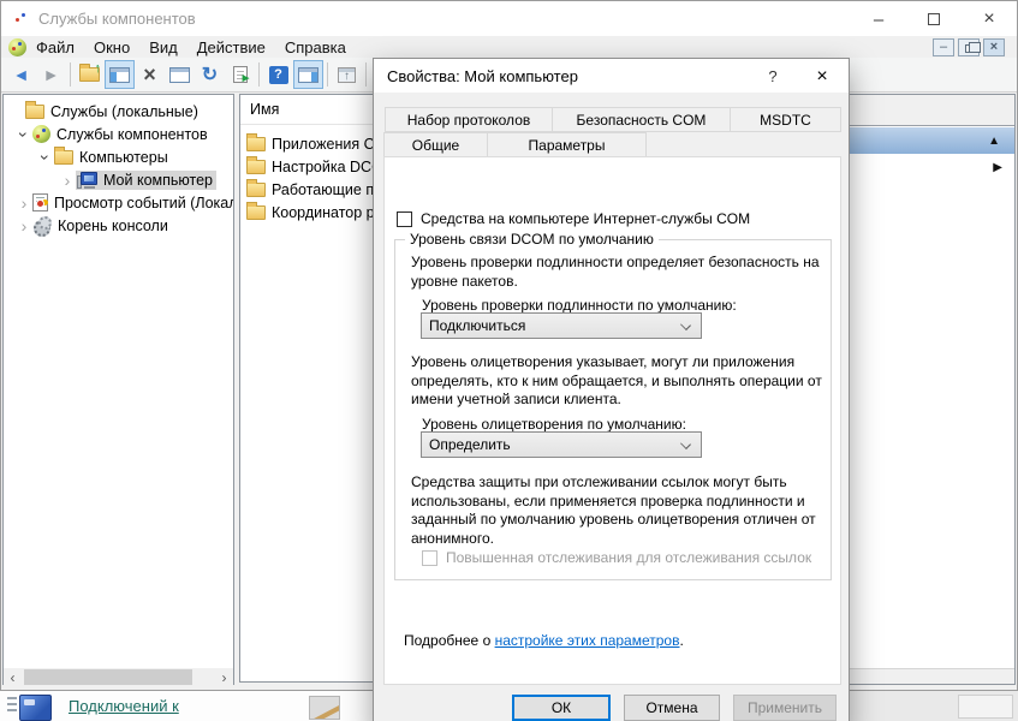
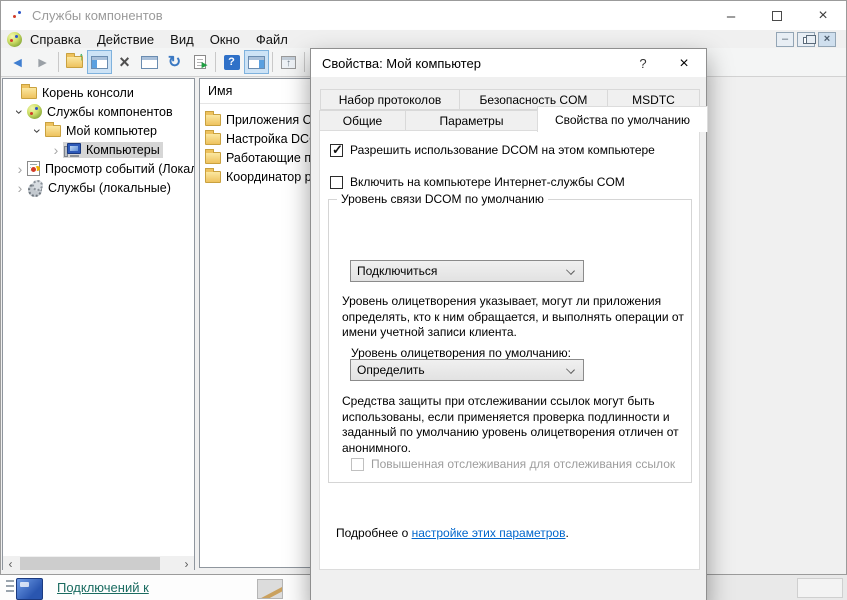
  Службы компонентов
  –
  ×
- Файл
+ Справка
- Окно
+ Действие
  Вид
- Действие
+ Окно
- Справка
+ Файл
  –
  ×
  ◄
  ►
  ↑
  ×
  ↻
  ►
  ?
  ↑
- Службы (локальные)
+ Корень консоли
  Службы компонентов
- Компьютеры
+ Мой компьютер
  ›
- Мой компьютер
+ Компьютеры
  ›
  Просмотр событий (Локал
  ›
- Корень консоли
+ Службы (локальные)
  ‹
  ›
  Имя
  Приложения C
  Настройка DC
  Работающие п
  Координатор р
- ▲
- ▶
  Подключений к
  Свойства: Мой компьютер
  ?
  ×
  Набор протоколов
  Безопасность COM
  MSDTC
  Общие
  Параметры
+ Свойства по умолчанию
+ ✓
+ Разрешить использование DCOM на этом компьютере
- Средства на компьютере Интернет-службы COM
+ Включить на компьютере Интернет-службы COM
  Уровень связи DCOM по умолчанию
- Уровень проверки подлинности определяет безопасность на
- уровне пакетов.
- Уровень проверки подлинности по умолчанию:
  Подключиться
  Уровень олицетворения указывает, могут ли приложения
  определять, кто к ним обращается, и выполнять операции от
  имени учетной записи клиента.
  Уровень олицетворения по умолчанию:
  Определить
  Средства защиты при отслеживании ссылок могут быть
  использованы, если применяется проверка подлинности и
  заданный по умолчанию уровень олицетворения отличен от
  анонимного.
  Повышенная отслеживания для отслеживания ссылок
  Подробнее о настройке этих параметров.
- ОК
- Отмена
- Применить
